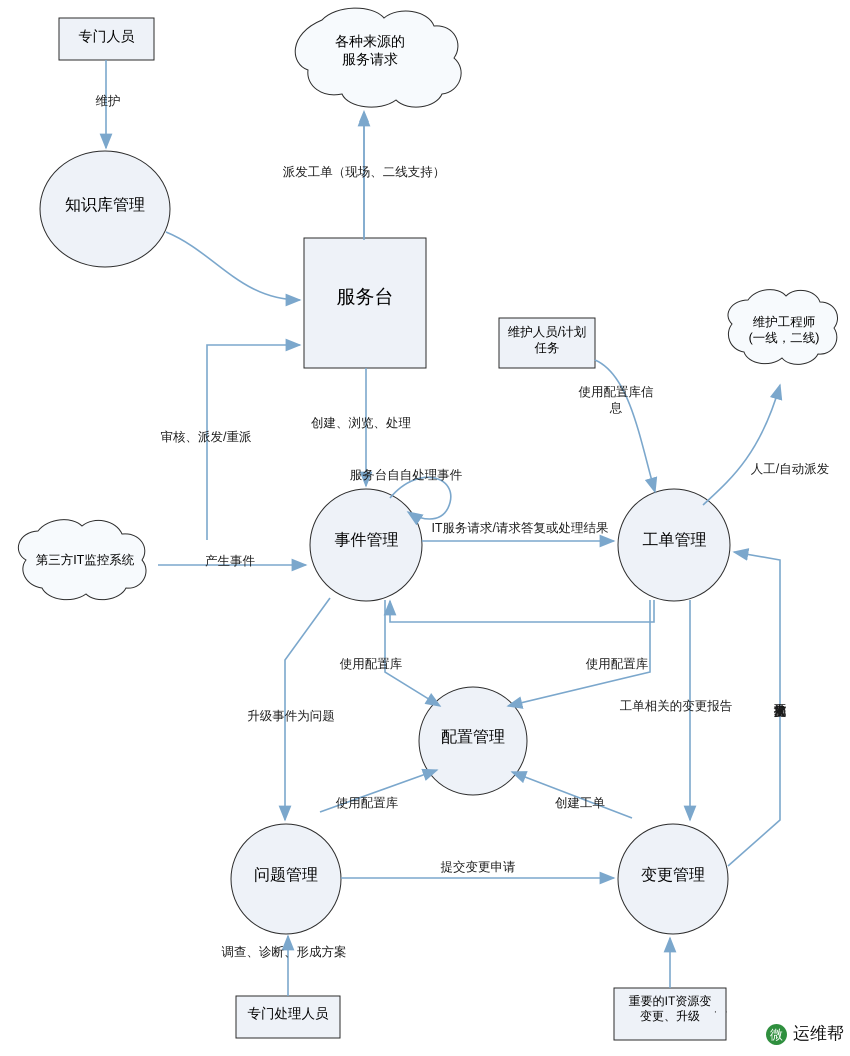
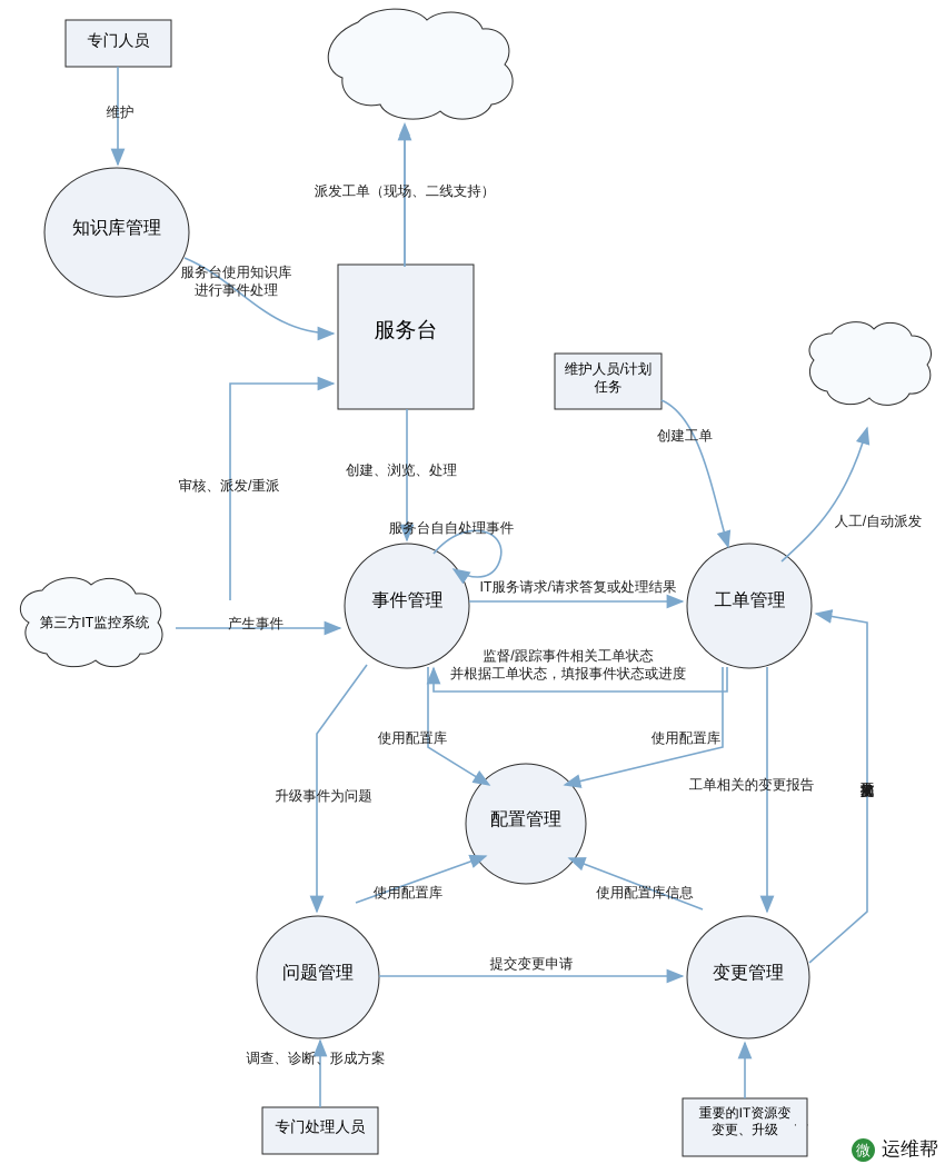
  专门人员
- 各种来源的
- 服务请求
  知识库管理
  服务台
  维护人员/计划
  任务
- 维护工程师
- (一线，二线)
  事件管理
  工单管理
  第三方IT监控系统
  配置管理
  问题管理
  变更管理
  专门处理人员
  重要的IT资源变
  变更、升级
  维护
  派发工单（现场、二线支持）
+ 服务台使用知识库
+ 进行事件处理
  审核、派发/重派
  创建、浏览、处理
- 使用配置库信息
+ 创建工单
  服务台自自处理事件
  人工/自动派发
  IT服务请求/请求答复或处理结果
  产生事件
+ 监督/跟踪事件相关工单状态
+ 并根据工单状态，填报事件状态或进度
  使用配置库
  使用配置库
  升级事件为问题
  工单相关的变更报告
  使用配置库
- 创建工单
+ 使用配置库信息
  提交变更申请
  调查、诊断、形成方案
  · ·
  微
  运维帮
